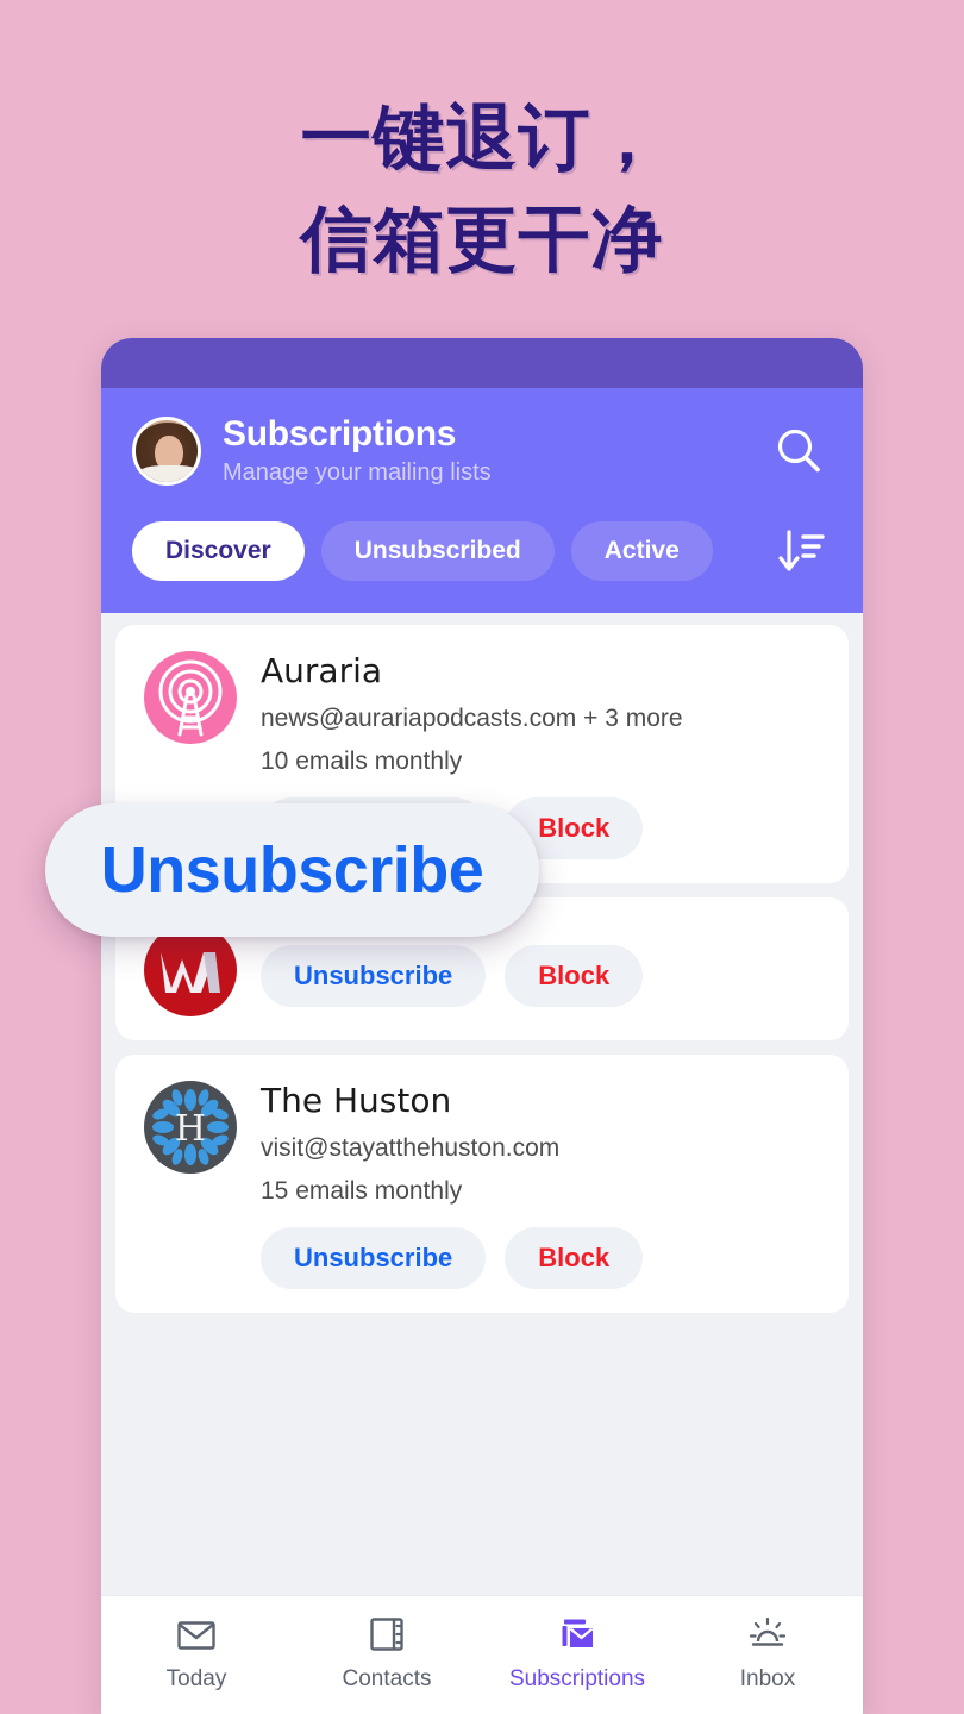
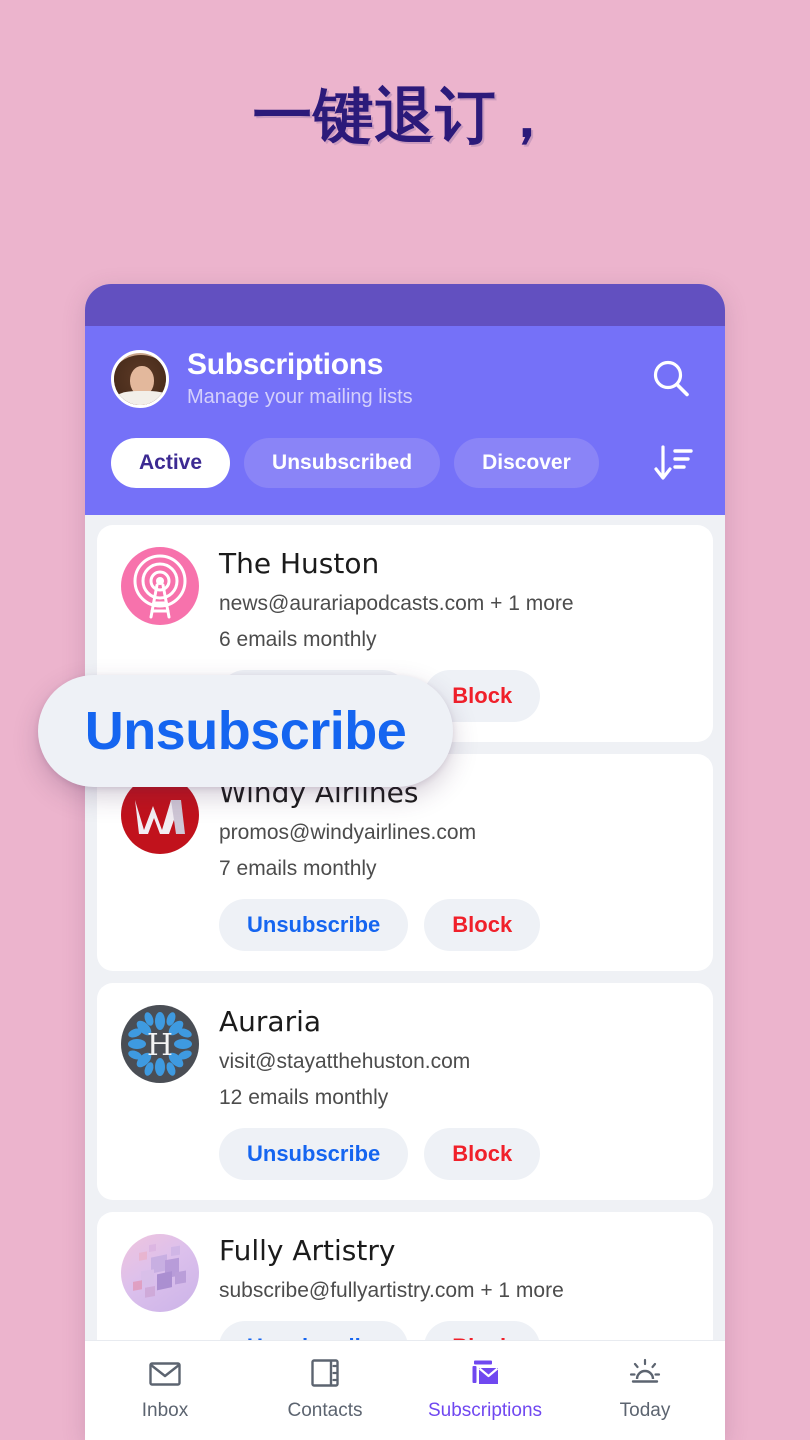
  一键退订，
- 信箱更干净
  Subscriptions
  Manage your mailing lists
- Discover
+ Active
  Unsubscribed
- Active
+ Discover
- Auraria
+ The Huston
- news@aurariapodcasts.com + 3 more
+ news@aurariapodcasts.com + 1 more
- 10 emails monthly
+ 6 emails monthly
  Block
+ Windy Airlines
+ promos@windyairlines.com
+ 7 emails monthly
  Unsubscribe
  Block
  H
- The Huston
+ Auraria
  visit@stayatthehuston.com
- 15 emails monthly
+ 12 emails monthly
  Unsubscribe
  Block
+ Fully Artistry
+ subscribe@fullyartistry.com + 1 more
- Today
+ Inbox
  Contacts
  Subscriptions
- Inbox
+ Today
  Unsubscribe
